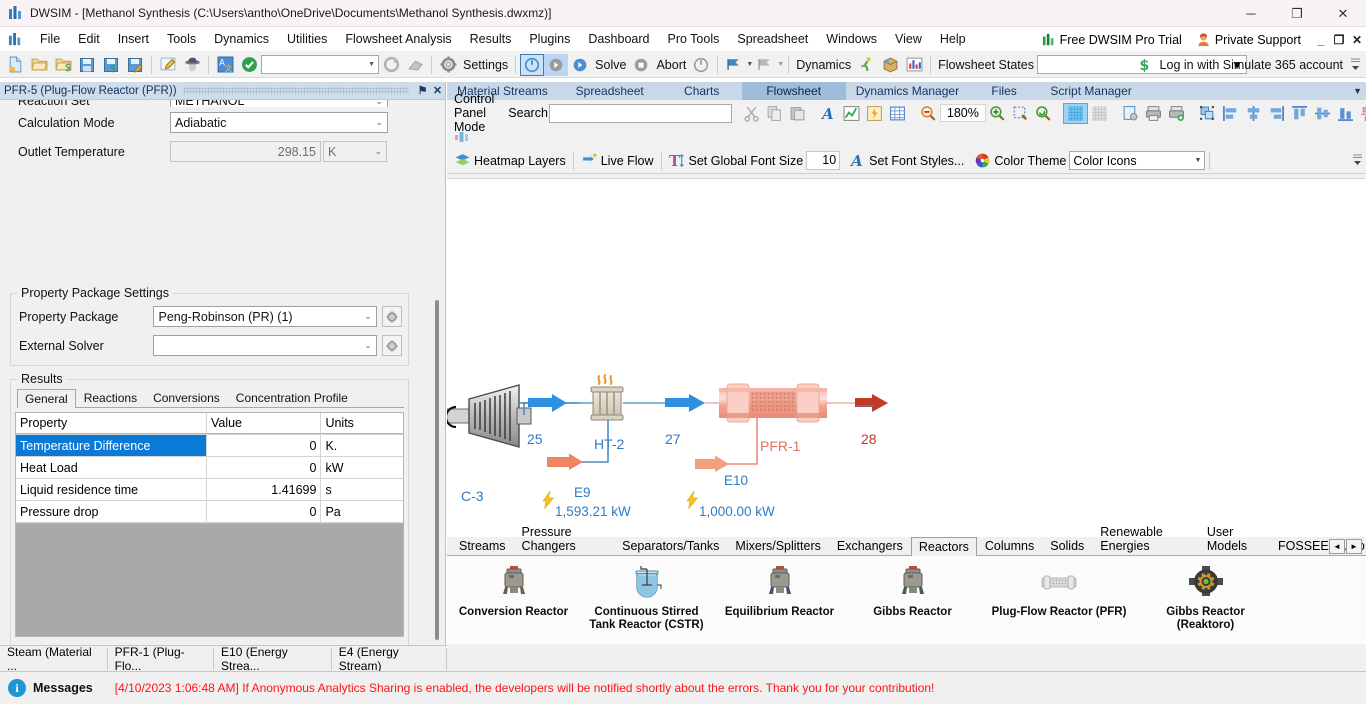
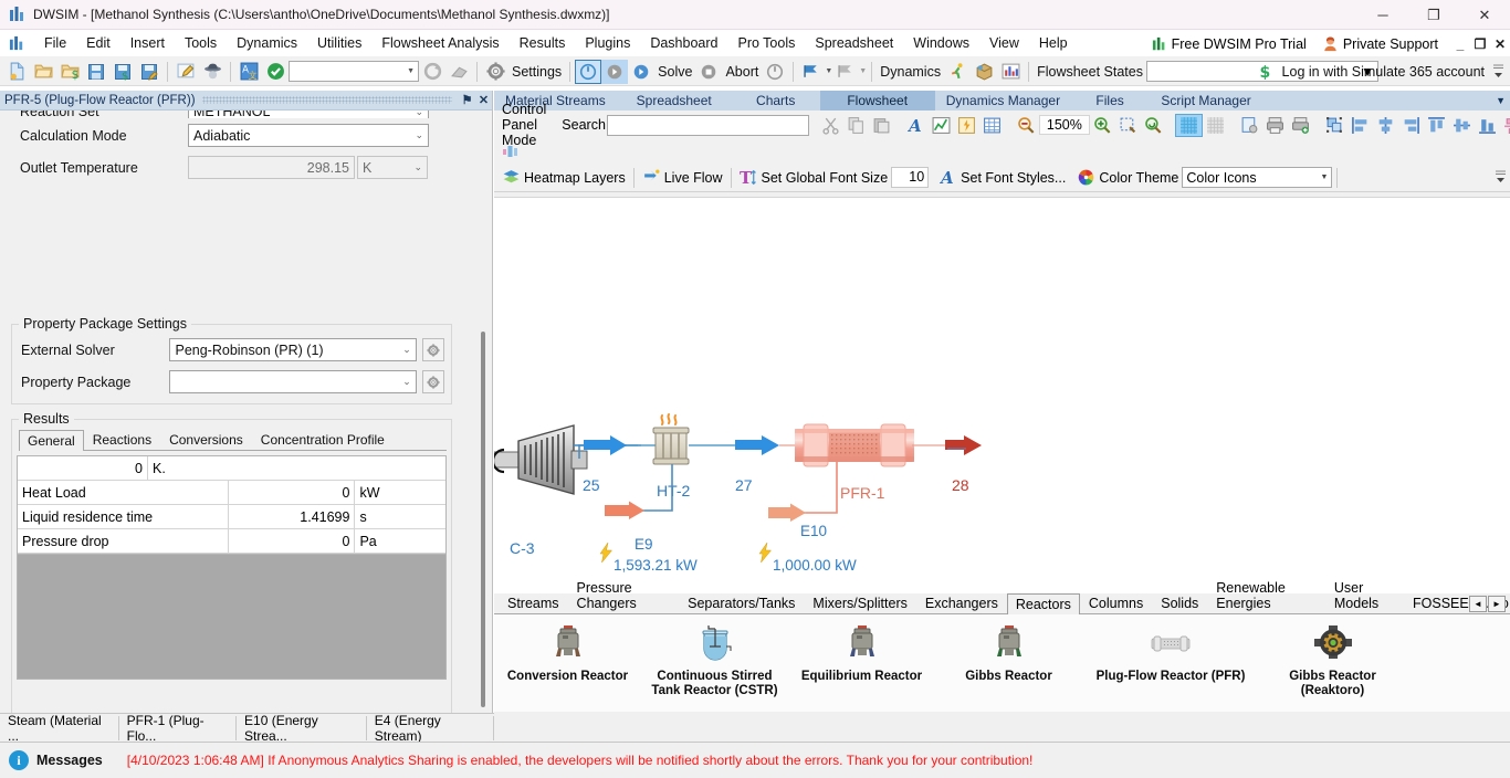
  DWSIM - [Methanol Synthesis (C:\Users\antho\OneDrive\Documents\Methanol Synthesis.dwxmz)]
  ─
  ❐
  ✕
  File
  Edit
  Insert
  Tools
  Dynamics
  Utilities
  Flowsheet Analysis
  Results
  Plugins
  Dashboard
  Pro Tools
  Spreadsheet
  Windows
  View
  Help
  Free DWSIM Pro Trial
  Private Support
  _
  ❐
  ✕
  $
  $
  A
  文
  Settings
  Solve
  Abort
  Dynamics
  Flowsheet States
  ▼
  $
  Log in with Simulate 365 account
  PFR-5 (Plug-Flow Reactor (PFR))
  ⚑
  ✕
  Reaction Set
  METHANOL
  ⌄
  Calculation Mode
  Adiabatic
  ⌄
  Outlet Temperature
  298.15
  K
  ⌄
  Property Package Settings
- Property Package
+ External Solver
  Peng-Robinson (PR) (1)
  ⌄
- External Solver
+ Property Package
  ⌄
  Results
  General
  Reactions
  Conversions
  Concentration Profile
- Property
- Value
- Units
- Temperature Difference
  0
  K.
  Heat Load
  0
  kW
  Liquid residence time
  1.41699
  s
  Pressure drop
  0
  Pa
  Material Streams
  Spreadsheet
  Charts
  Flowsheet
  Dynamics Manager
  Files
  Script Manager
  ▼
  Control Panel Mode
  Search
  A
- 180%
+ 150%
  Heatmap Layers
  Live Flow
  T
  Set Global Font Size
  10
  A
  Set Font Styles...
  Color Theme
  Color Icons
  C-3
  25
  H-2
  E9
  1,593.21 kW
  27
  PFR-1
  E10
  1,000.00 kW
  28
  Streams
  Pressure Changers
  Separators/Tanks
  Mixers/Splitters
  Exchangers
  Reactors
  Columns
  Solids
  Renewable Energies
  User Models
  ◄
  ►
  Conversion Reactor
  Continuous Stirred Tank Reactor (CSTR)
  Equilibrium Reactor
  Gibbs Reactor
  Plug-Flow Reactor (PFR)
  Gibbs Reactor (Reaktoro)
  Steam (Material ...
  PFR-1 (Plug-Flo...
  E10 (Energy Strea...
  E4 (Energy Stream)
  i
  Messages
  [4/10/2023 1:06:48 AM] If Anonymous Analytics Sharing is enabled, the developers will be notified shortly about the errors. Thank you for your contribution!
